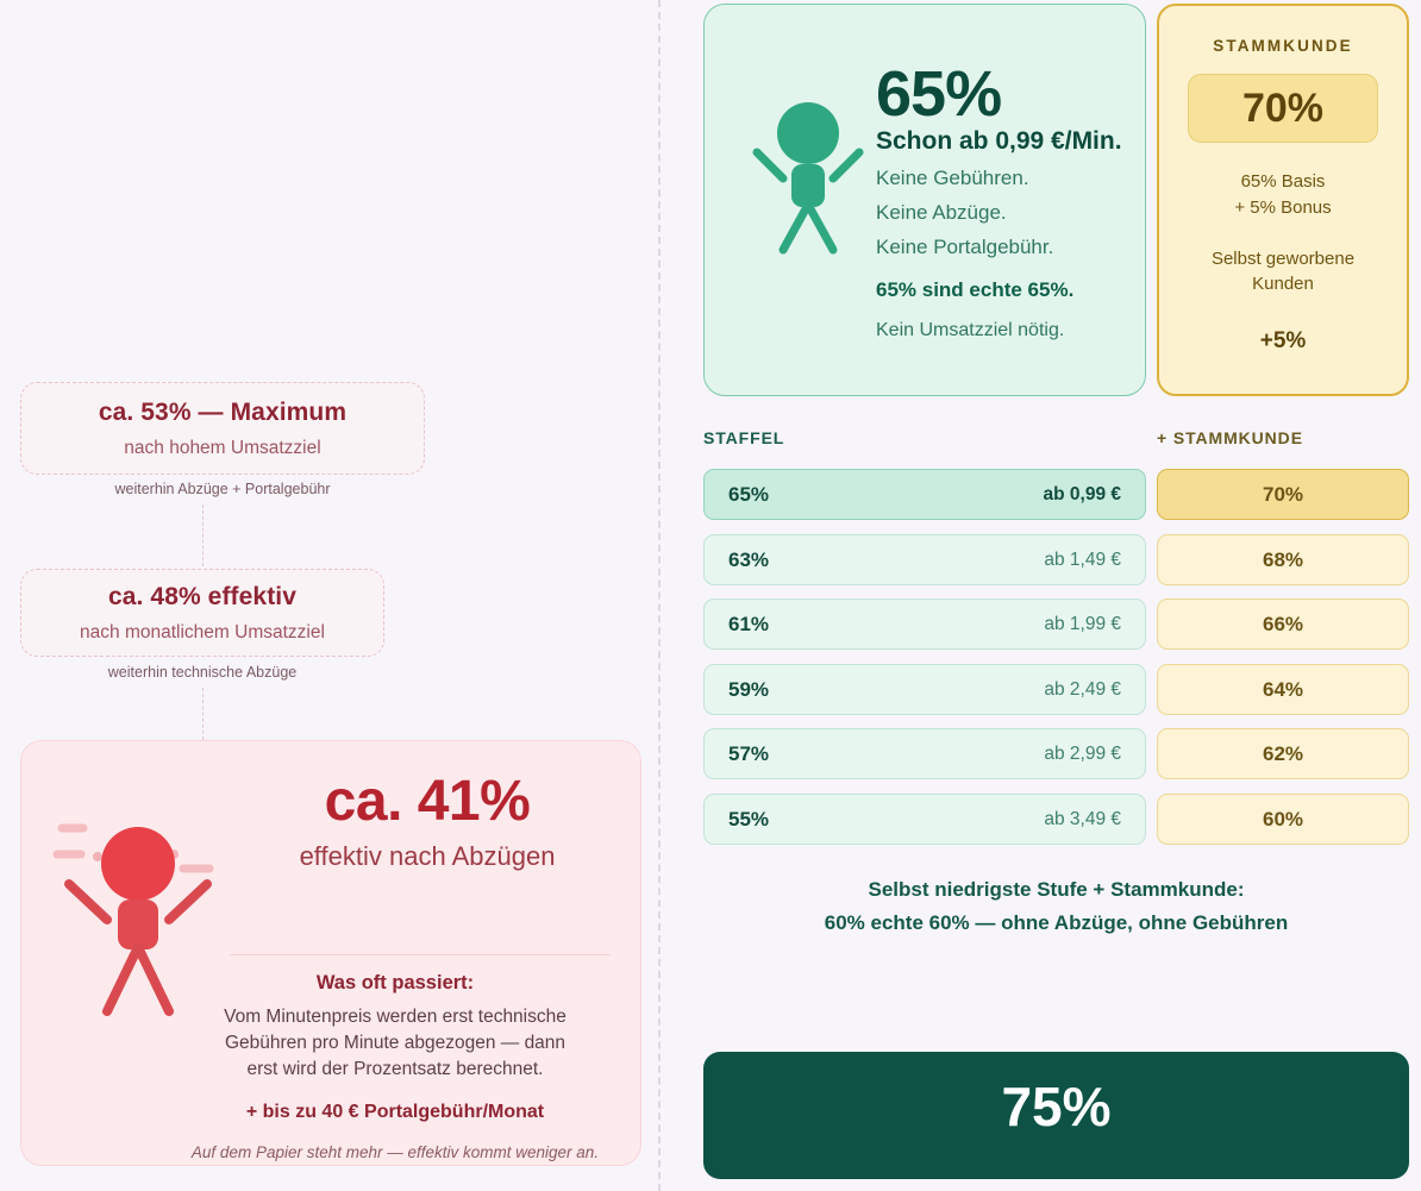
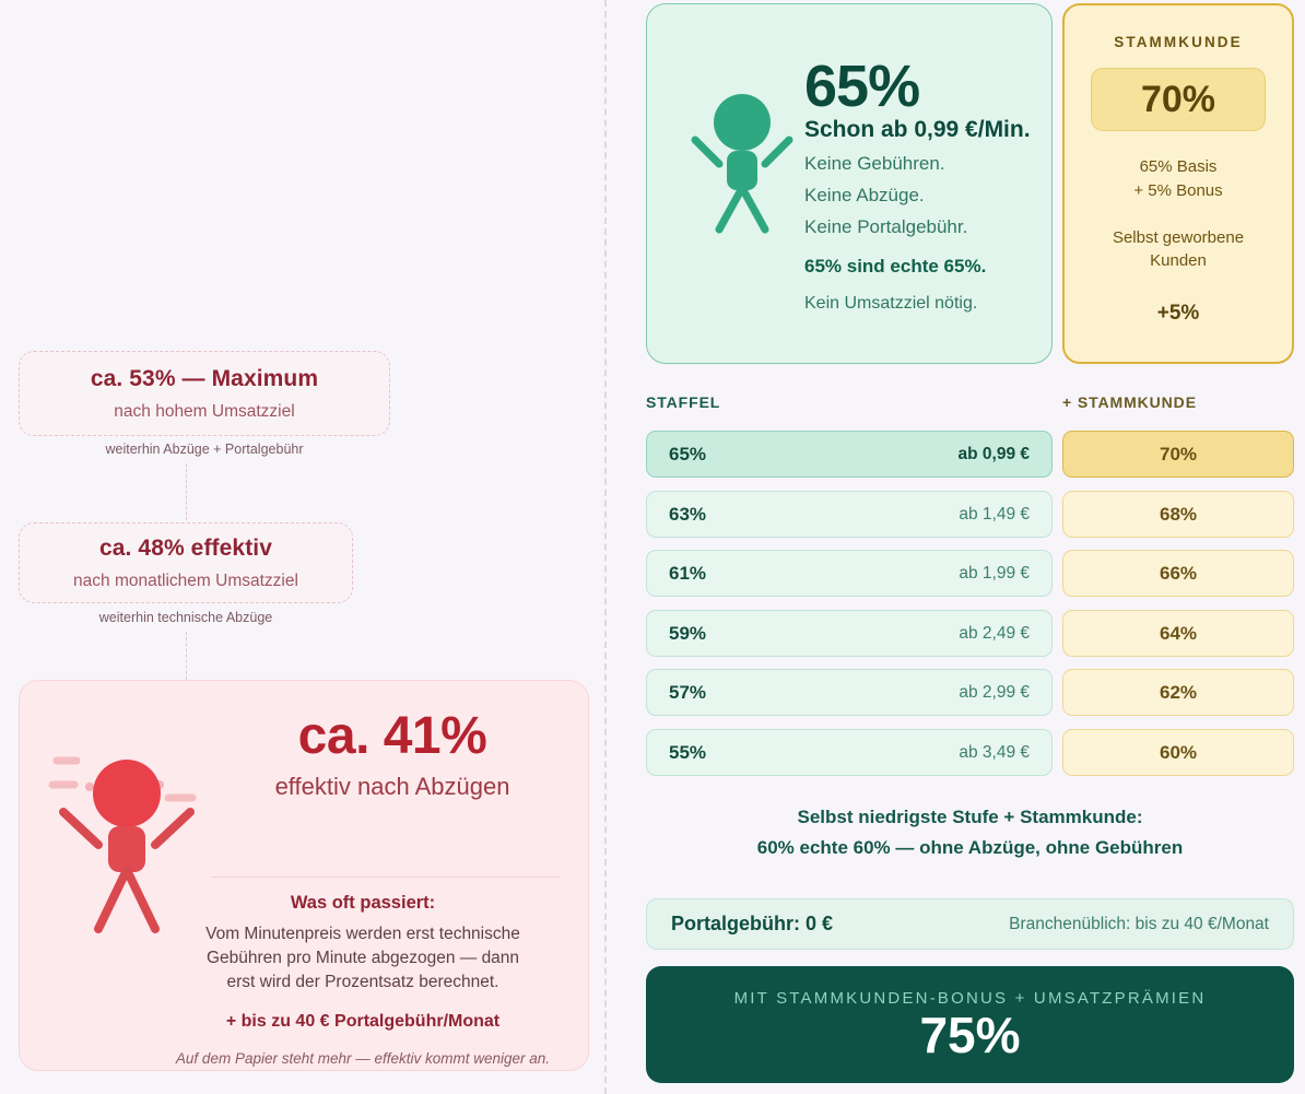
  ca. 53% — Maximum
  nach hohem Umsatzziel
  weiterhin Abzüge + Portalgebühr
  ca. 48% effektiv
  nach monatlichem Umsatzziel
  weiterhin technische Abzüge
  ca. 41%
  effektiv nach Abzügen
  Was oft passiert:
  Vom Minutenpreis werden erst technische
  Gebühren pro Minute abgezogen — dann
  erst wird der Prozentsatz berechnet.
  + bis zu 40 € Portalgebühr/Monat
  Auf dem Papier steht mehr — effektiv kommt weniger an.
  65%
  Schon ab 0,99 €/Min.
  Keine Gebühren.
  Keine Abzüge.
  Keine Portalgebühr.
  65% sind echte 65%.
  Kein Umsatzziel nötig.
  STAMMKUNDE
  70%
  65% Basis
  + 5% Bonus
  Selbst geworbene
  Kunden
  +5%
  STAFFEL
  + STAMMKUNDE
  65%
  ab 0,99 €
  63%
  ab 1,49 €
  61%
  ab 1,99 €
  59%
  ab 2,49 €
  57%
  ab 2,99 €
  55%
  ab 3,49 €
  70%
  68%
  66%
  64%
  62%
  60%
  Selbst niedrigste Stufe + Stammkunde:
  60% echte 60% — ohne Abzüge, ohne Gebühren
+ Portalgebühr: 0 €
+ Branchenüblich: bis zu 40 €/Monat
+ MIT STAMMKUNDEN-BONUS + UMSATZPRÄMIEN
  75%
